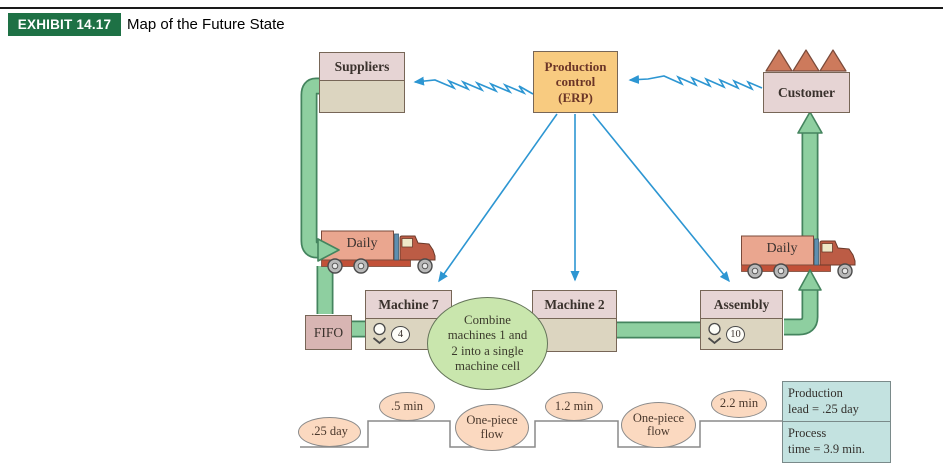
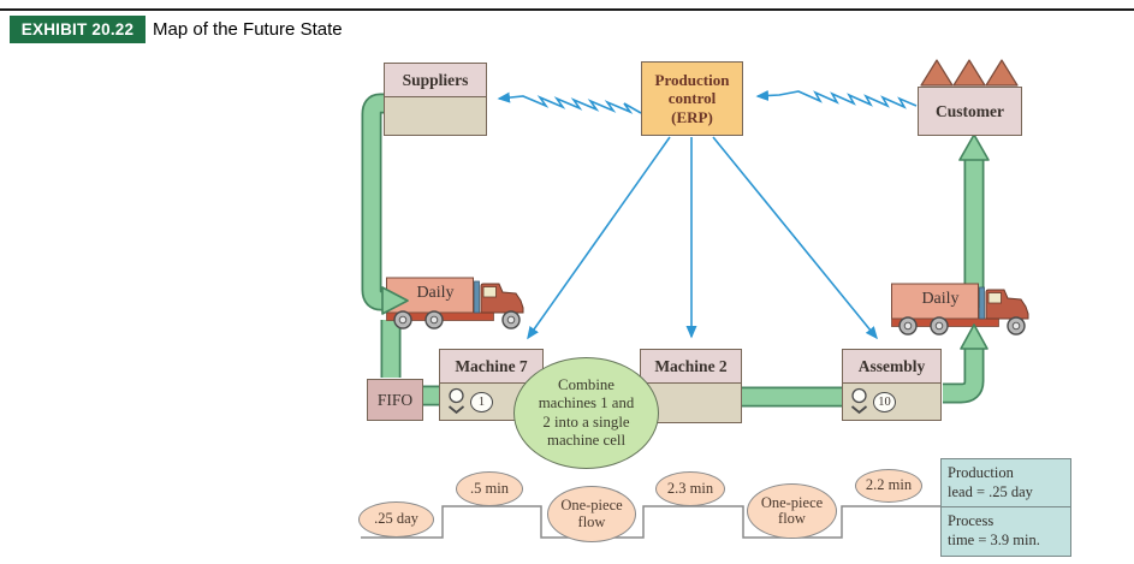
- EXHIBIT 14.17
+ EXHIBIT 20.22
  Map of the Future State
  Suppliers
  Production
  control
  (ERP)
  Customer
  Daily
  Daily
  Machine 7
- 4
+ 1
  Machine 2
  Assembly
  10
  FIFO
  Combine
  machines 1 and
  2 into a single
  machine cell
  .25 day
  .5 min
  One-piece
  flow
- 1.2 min
+ 2.3 min
  One-piece
  flow
  2.2 min
  Production
  lead = .25 day
  Process
  time = 3.9 min.
